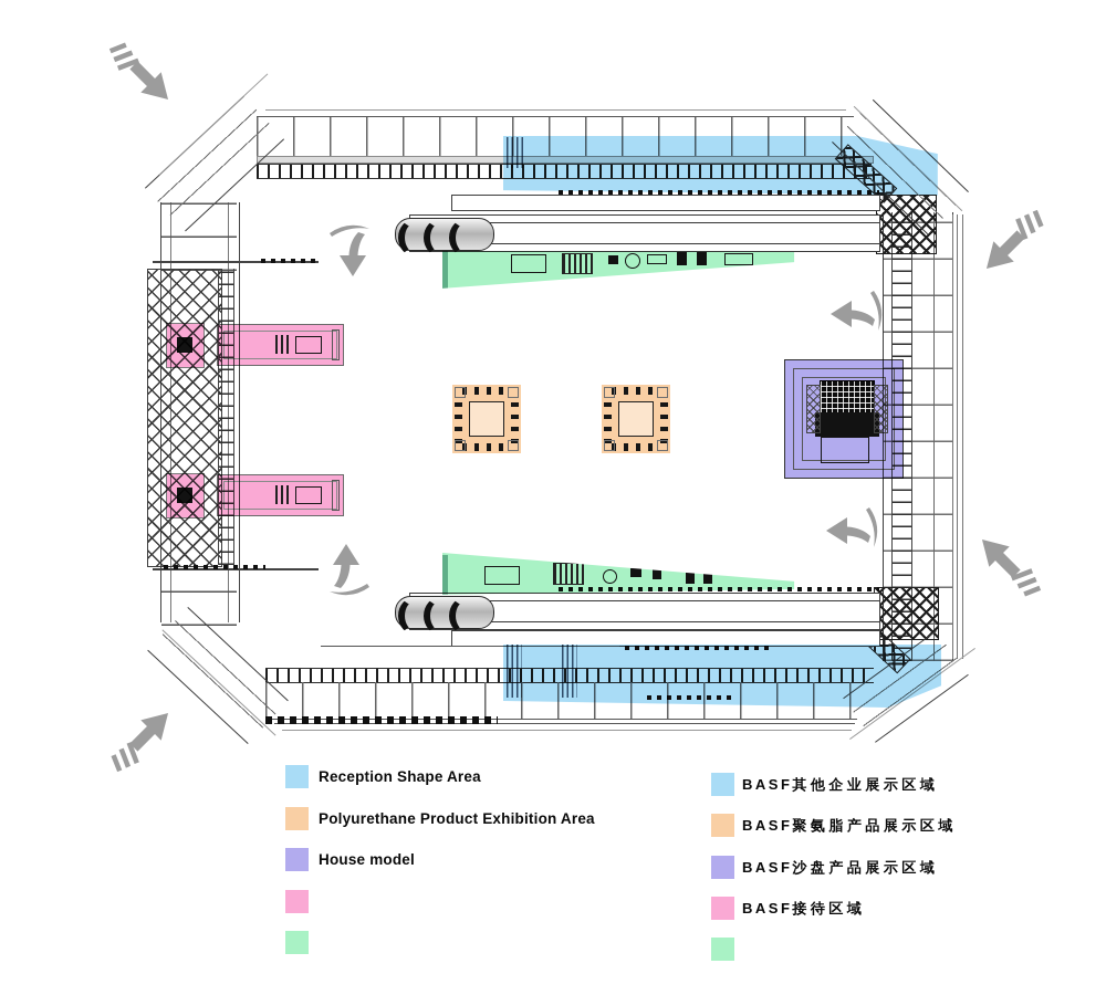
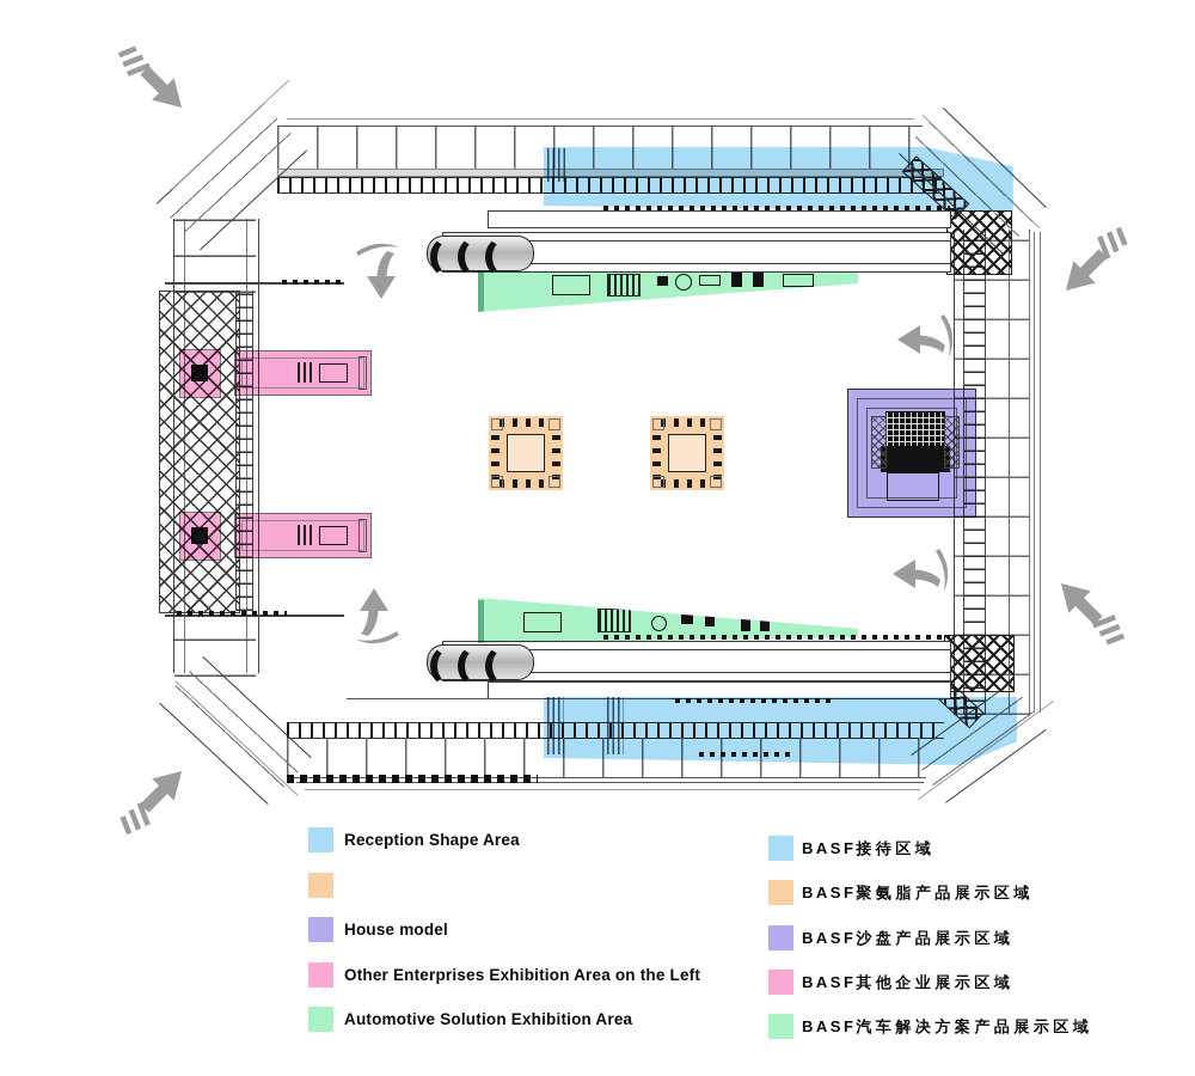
  Reception Shape Area
- Polyurethane Product Exhibition Area
  House model
+ Other Enterprises Exhibition Area on the Left
+ Automotive Solution Exhibition Area
- BASF其他企业展示区域
+ BASF接待区域
  BASF聚氨脂产品展示区域
  BASF沙盘产品展示区域
- BASF接待区域
+ BASF其他企业展示区域
+ BASF汽车解决方案产品展示区域
